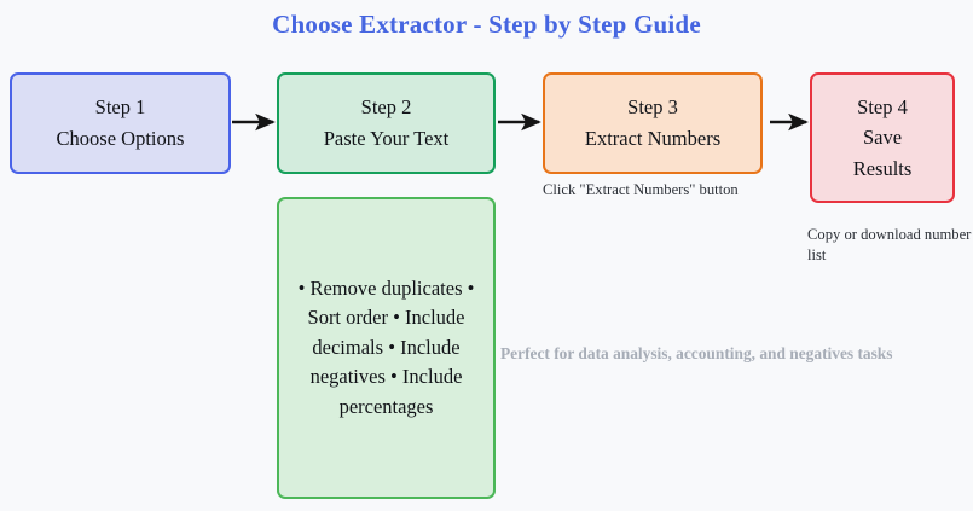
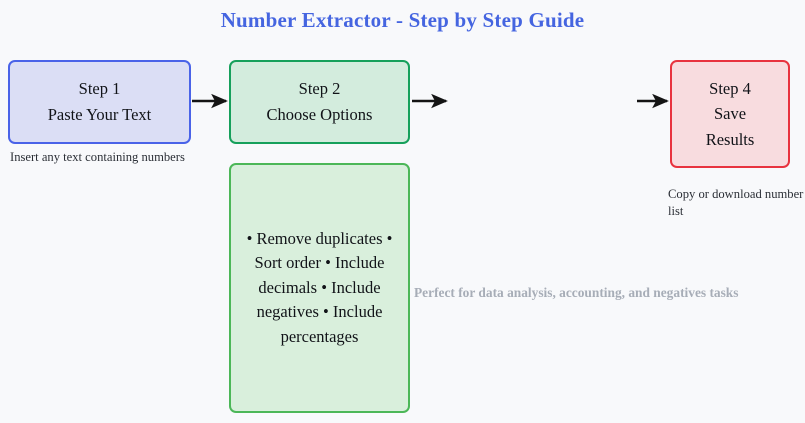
- Choose Extractor - Step by Step Guide
+ Number Extractor - Step by Step Guide
  Step 1
- Choose Options
+ Paste Your Text
+ Insert any text containing numbers
  Step 2
- Paste Your Text
+ Choose Options
- Step 3
- Extract Numbers
- Click "Extract Numbers" button
  Step 4
  Save
  Results
  Copy or download number list
  • Remove duplicates • Sort order • Include decimals • Include negatives • Include percentages
  Perfect for data analysis, accounting, and negatives tasks
